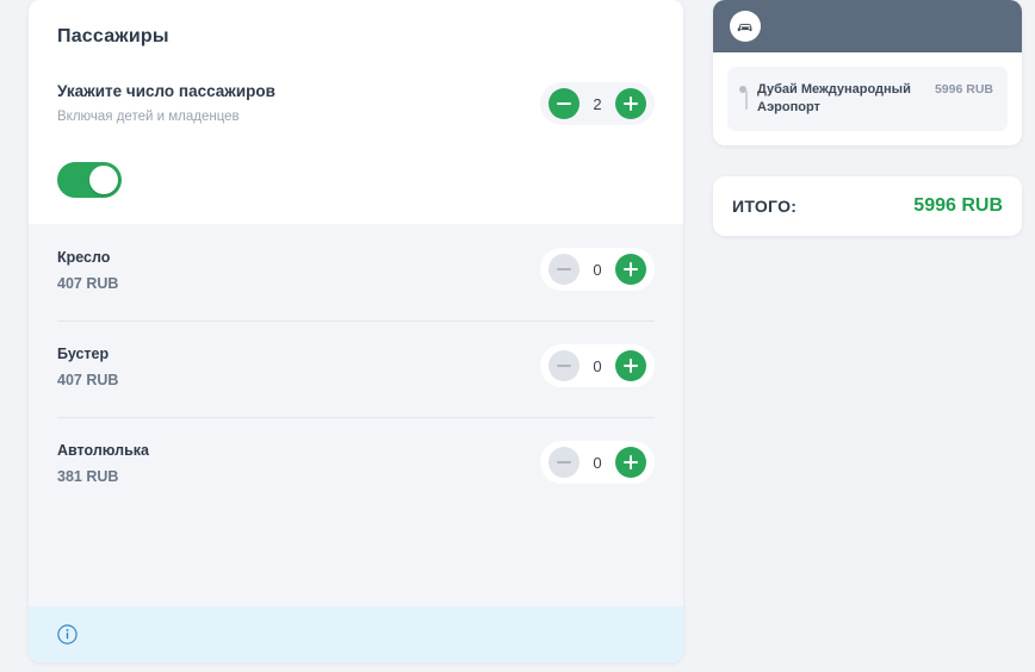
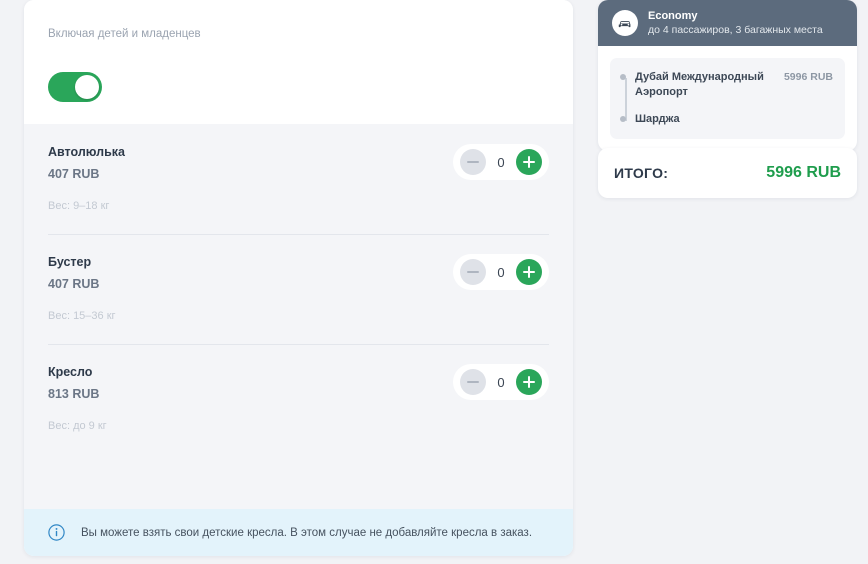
- Пассажиры
- Укажите число пассажиров
  Включая детей и младенцев
- 2
- Кресло
+ Автолюлька
  407 RUB
  0
+ Вес: 9–18 кг
  Бустер
  407 RUB
  0
+ Вес: 15–36 кг
- Автолюлька
+ Кресло
- 381 RUB
+ 813 RUB
  0
+ Вес: до 9 кг
+ Вы можете взять свои детские кресла. В этом случае не добавляйте кресла в заказ.
+ Economy
+ до 4 пассажиров, 3 багажных места
  Дубай Международный Аэропорт
  5996 RUB
+ Шарджа
  ИТОГО:
  5996 RUB
